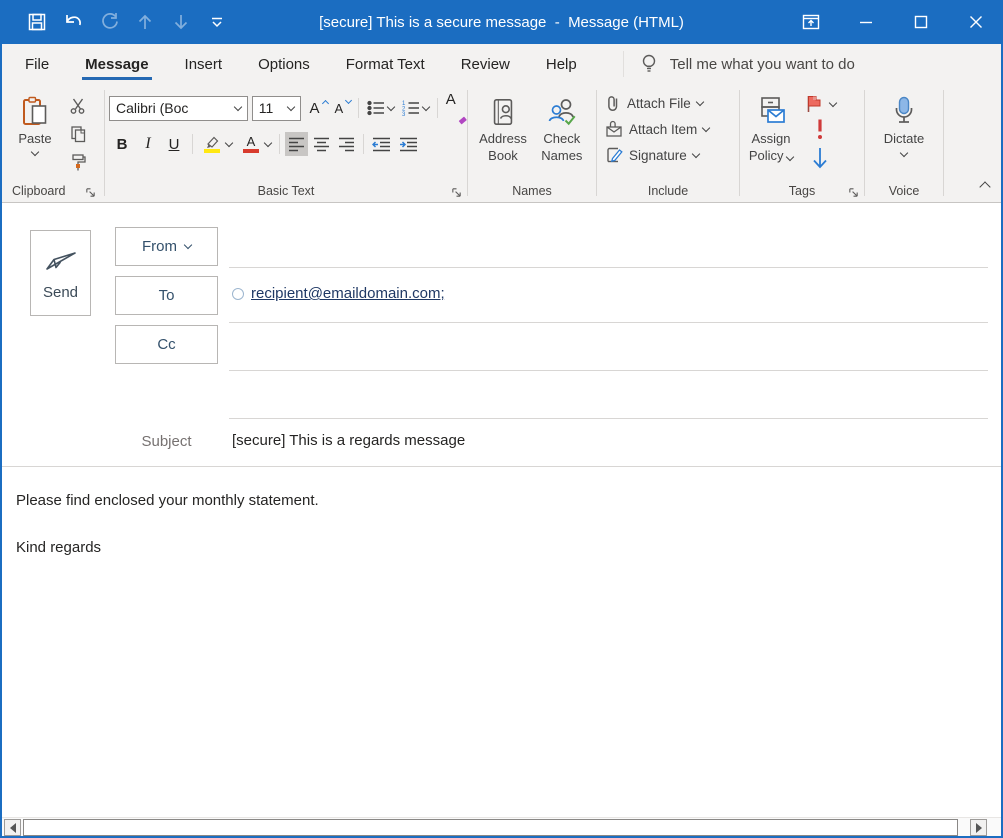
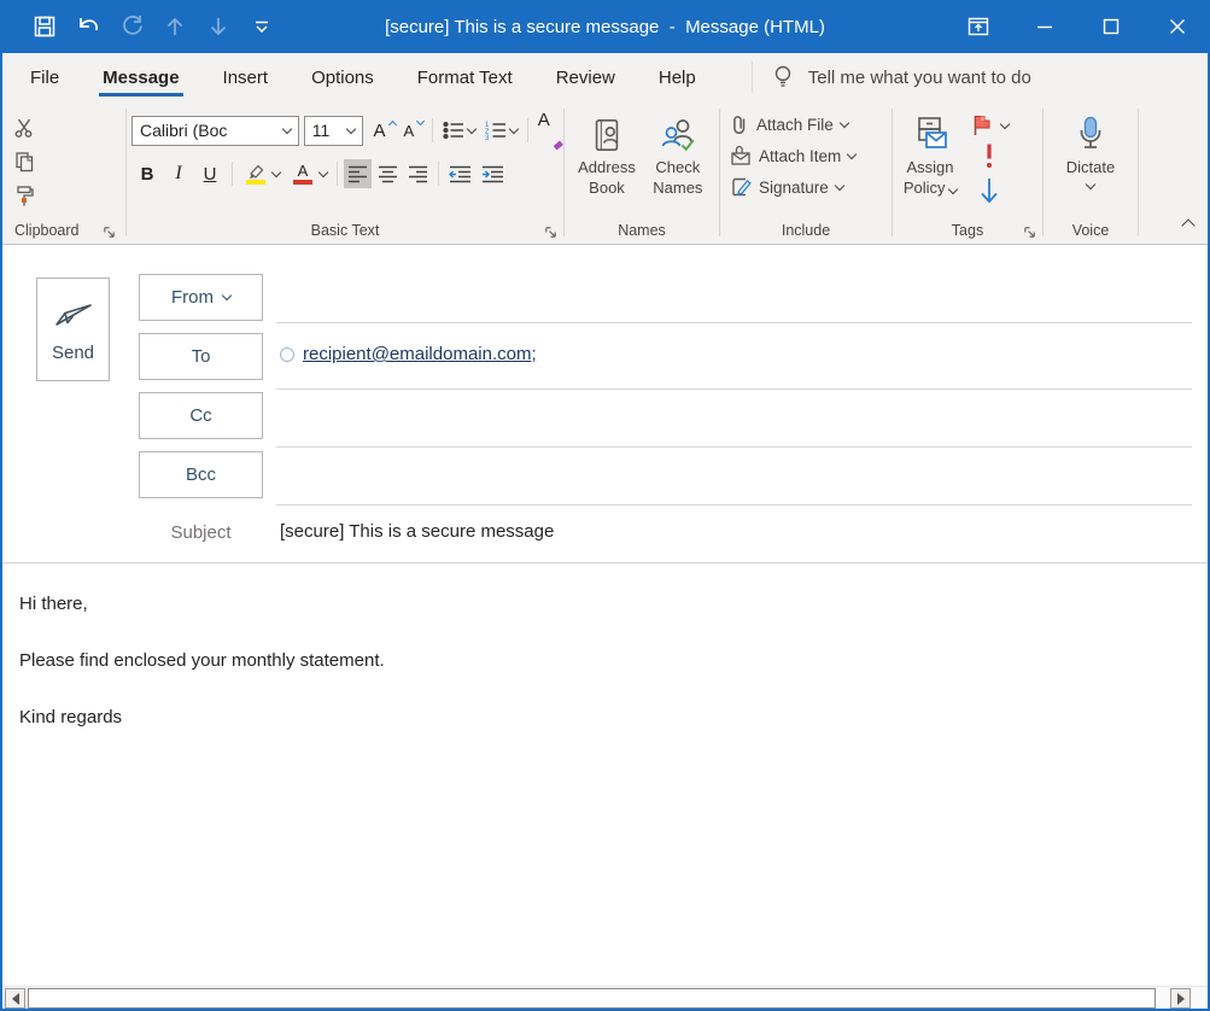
  [secure] This is a secure message - Message (HTML)
  File
  Message
  Insert
  Options
  Format Text
  Review
  Help
  Tell me what you want to do
- Paste
  Clipboard
  Calibri (Boc
  11
  A
  A
  A
  B
  I
  U
  A
  Basic Text
  Address
  Book
  Check
  Names
  Names
  Attach File
  Attach Item
  Signature
  Include
  Assign
  Policy
  Tags
  Dictate
  Voice
  Send
  From
  To
  recipient@emaildomain.com;
  Cc
+ Bcc
  Subject
- [secure] This is a regards message
+ [secure] This is a secure message
+ Hi there,
  Please find enclosed your monthly statement.
  Kind regards
